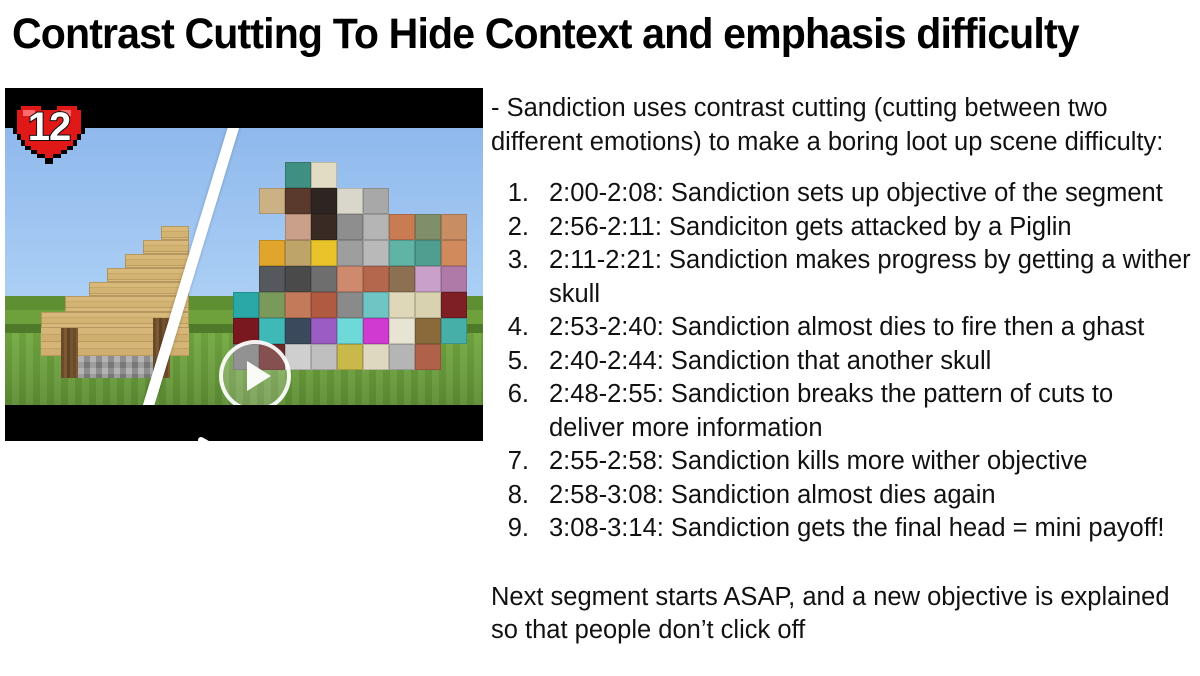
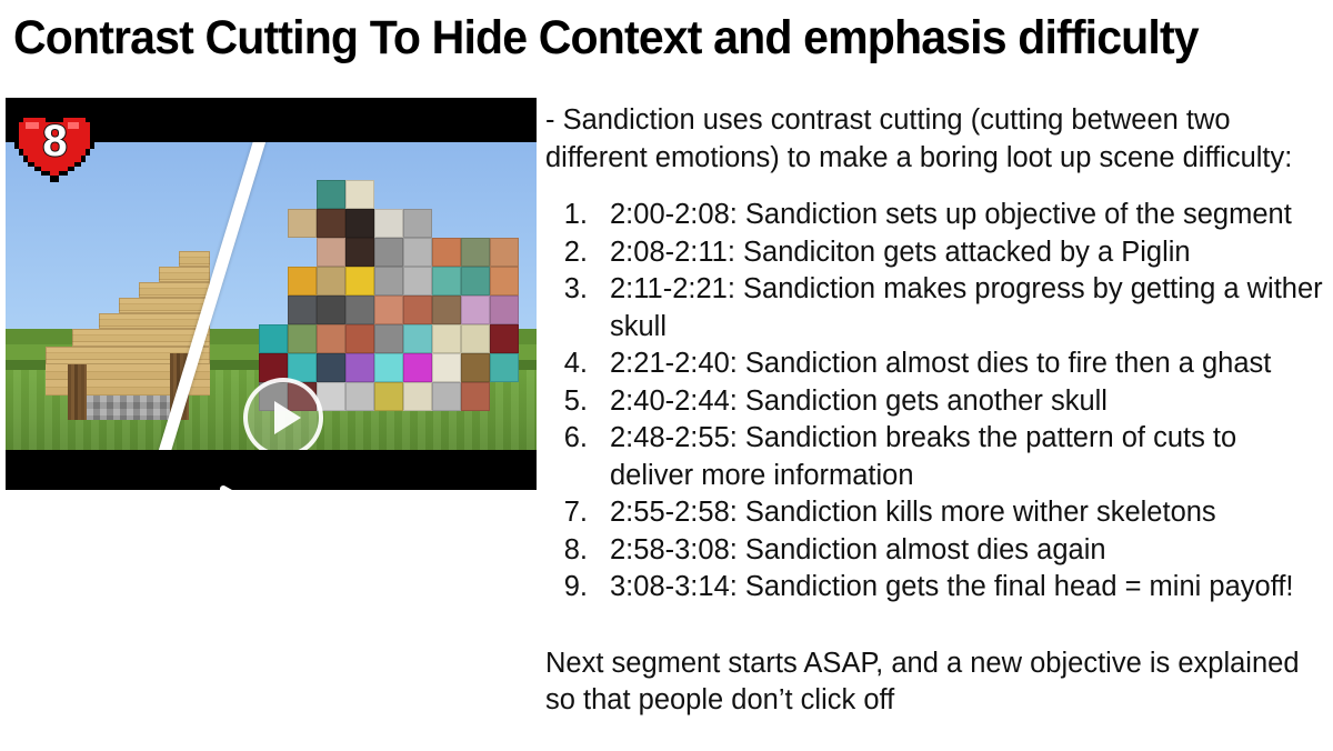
  Contrast Cutting To Hide Context and emphasis difficulty
- 12
+ 8
  - Sandiction uses contrast cutting (cutting between two different emotions) to make a boring loot up scene difficulty:
  1.
  2:00-2:08: Sandiction sets up objective of the segment
  2.
- 2:56-2:11: Sandiciton gets attacked by a Piglin
+ 2:08-2:11: Sandiciton gets attacked by a Piglin
  3.
  2:11-2:21: Sandiction makes progress by getting a wither skull
  4.
- 2:53-2:40: Sandiction almost dies to fire then a ghast
+ 2:21-2:40: Sandiction almost dies to fire then a ghast
  5.
- 2:40-2:44: Sandiction that another skull
+ 2:40-2:44: Sandiction gets another skull
  6.
  2:48-2:55: Sandiction breaks the pattern of cuts to deliver more information
  7.
- 2:55-2:58: Sandiction kills more wither objective
+ 2:55-2:58: Sandiction kills more wither skeletons
  8.
  2:58-3:08: Sandiction almost dies again
  9.
  3:08-3:14: Sandiction gets the final head = mini payoff!
  Next segment starts ASAP, and a new objective is explained so that people don’t click off
